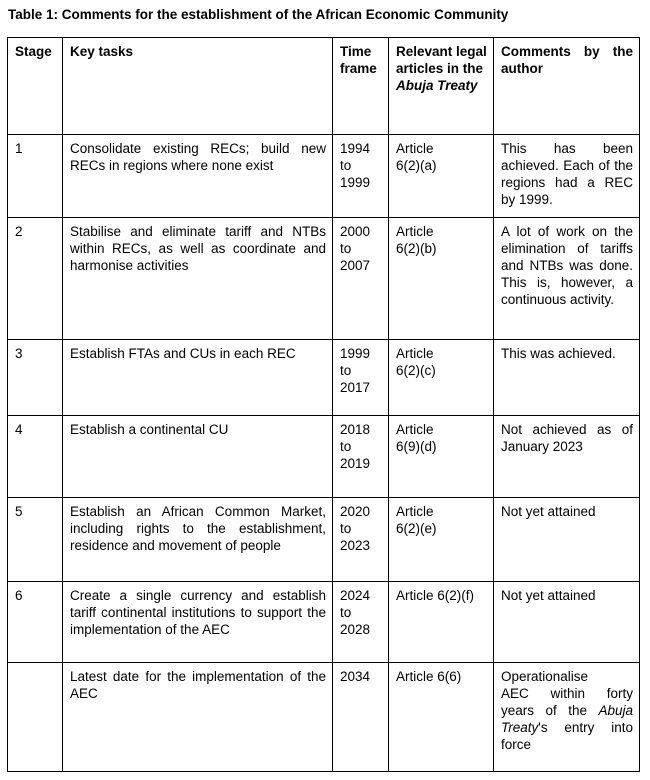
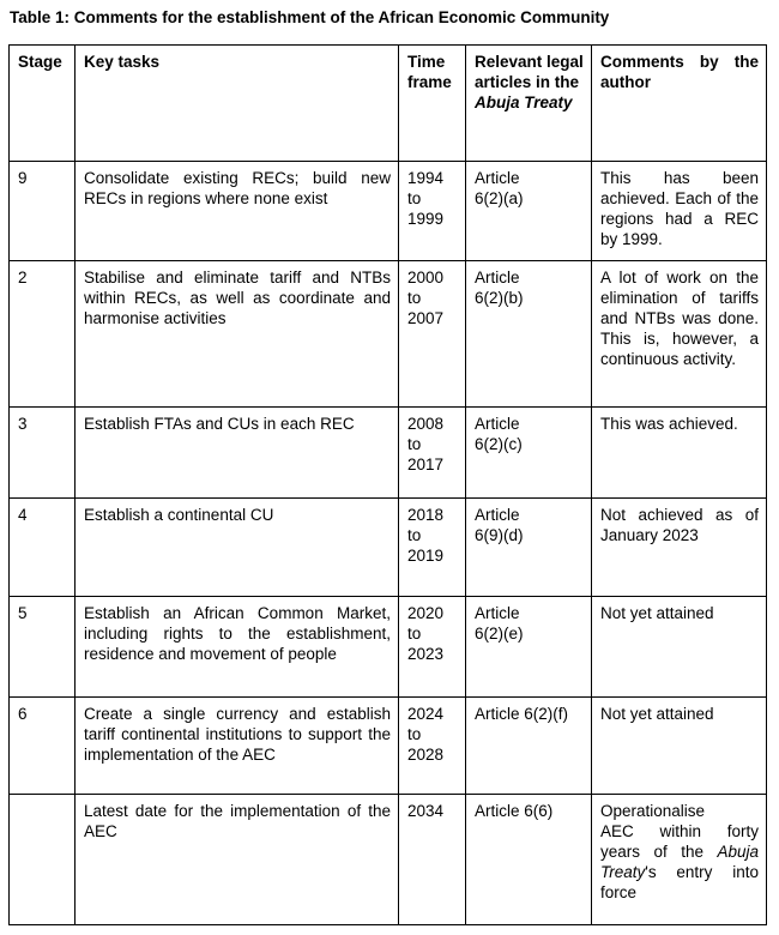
  Table 1: Comments for the establishment of the African Economic Community
  Stage	Key tasks	Time frame	Relevant legal articles in the Abuja Treaty	Comments by the author
- 1	Consolidate existing RECs; build new RECs in regions where none exist	1994 to 1999	Article 6(2)(a)	This has been achieved. Each of the regions had a REC by 1999.
+ 9	Consolidate existing RECs; build new RECs in regions where none exist	1994 to 1999	Article 6(2)(a)	This has been achieved. Each of the regions had a REC by 1999.
  2	Stabilise and eliminate tariff and NTBs within RECs, as well as coordinate and harmonise activities	2000 to 2007	Article 6(2)(b)	A lot of work on the elimination of tariffs and NTBs was done. This is, however, a continuous activity.
- 3	Establish FTAs and CUs in each REC	1999 to 2017	Article 6(2)(c)	This was achieved.
+ 3	Establish FTAs and CUs in each REC	2008 to 2017	Article 6(2)(c)	This was achieved.
  4	Establish a continental CU	2018 to 2019	Article 6(9)(d)	Not achieved as of January 2023
  5	Establish an African Common Market, including rights to the establishment, residence and movement of people	2020 to 2023	Article 6(2)(e)	Not yet attained
  6	Create a single currency and establish tariff continental institutions to support the implementation of the AEC	2024 to 2028	Article 6(2)(f)	Not yet attained
  	Latest date for the implementation of the AEC	2034	Article 6(6)	Operationalise AEC within forty years of the Abuja Treaty's entry into force
